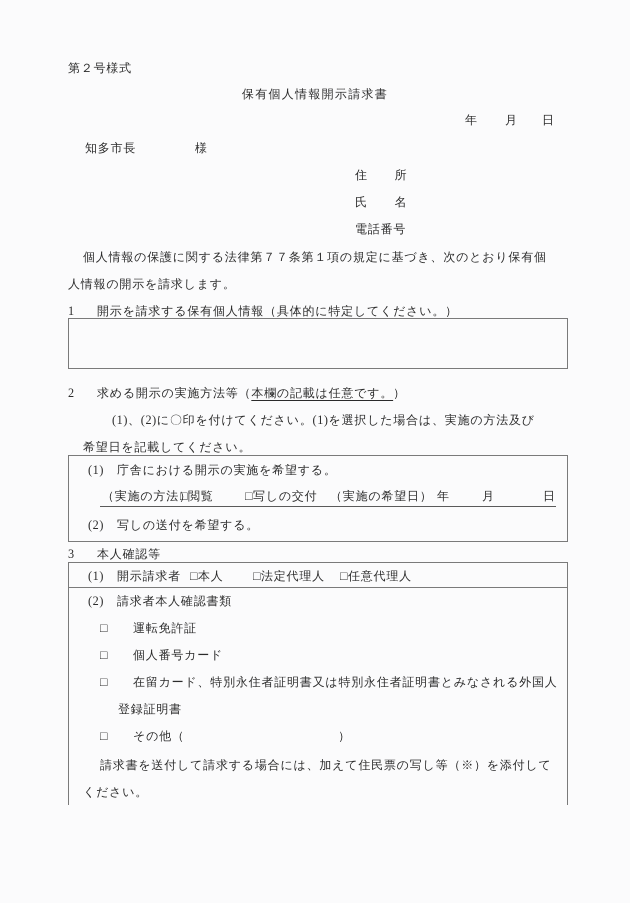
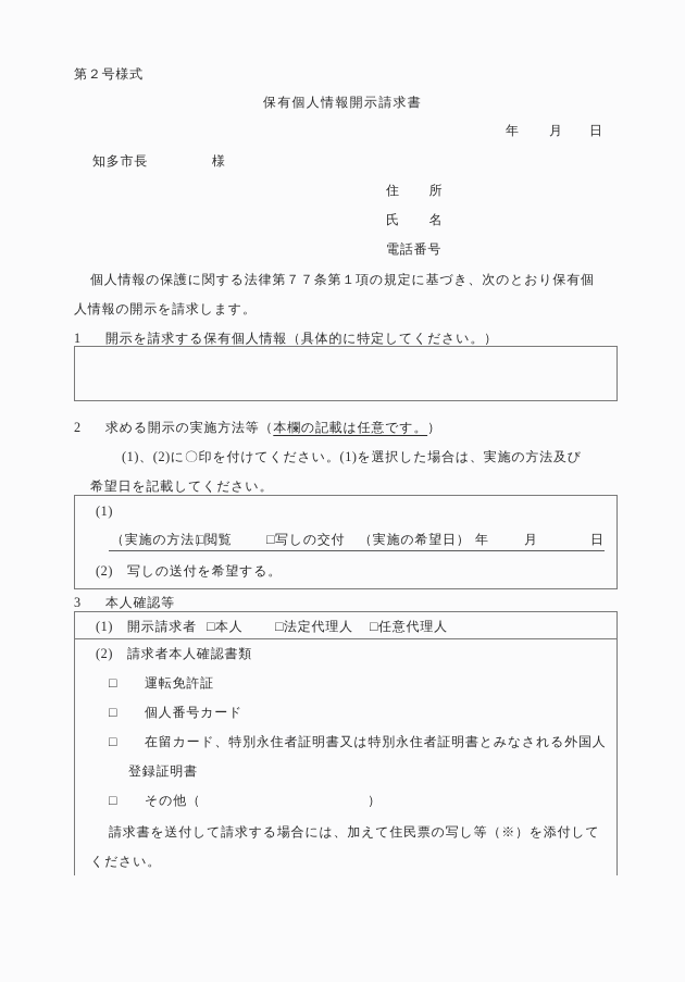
  第２号様式
  保有個人情報開示請求書
  年
  月
  日
  知多市長
  様
  住 所
  氏 名
  電話番号
  個人情報の保護に関する法律第７７条第１項の規定に基づき、次のとおり保有個
  人情報の開示を請求します。
  1
  開示を請求する保有個人情報（具体的に特定してください。）
  2
  求める開示の実施方法等（本欄の記載は任意です。）
  (1)、(2)に〇印を付けてください。(1)を選択した場合は、実施の方法及び
  希望日を記載してください。
  (1)
- 庁舎における開示の実施を希望する。
  （実施の方法）
  □閲覧
  □写しの交付
  （実施の希望日）
  年
  月
  日
  (2)
  写しの送付を希望する。
  3
  本人確認等
  (1)
  開示請求者
  □本人
  □法定代理人
  □任意代理人
  (2)
  請求者本人確認書類
  □
  運転免許証
  □
  個人番号カード
  □
  在留カード、特別永住者証明書又は特別永住者証明書とみなされる外国人
  登録証明書
  □
  その他（ ）
  請求書を送付して請求する場合には、加えて住民票の写し等（※）を添付して
  ください。
